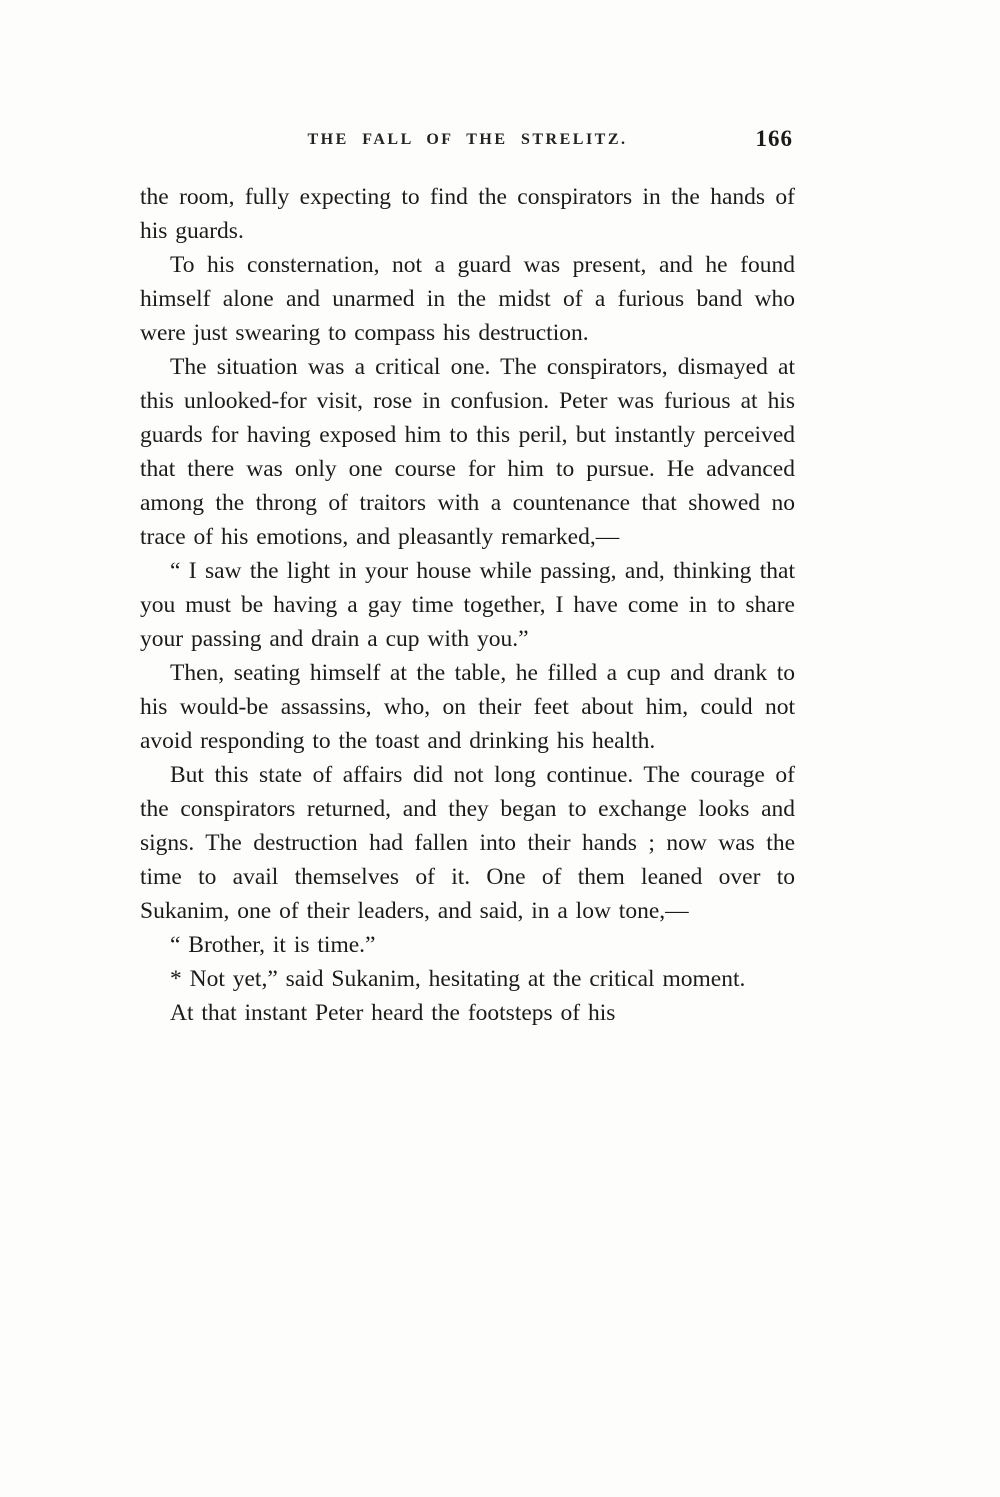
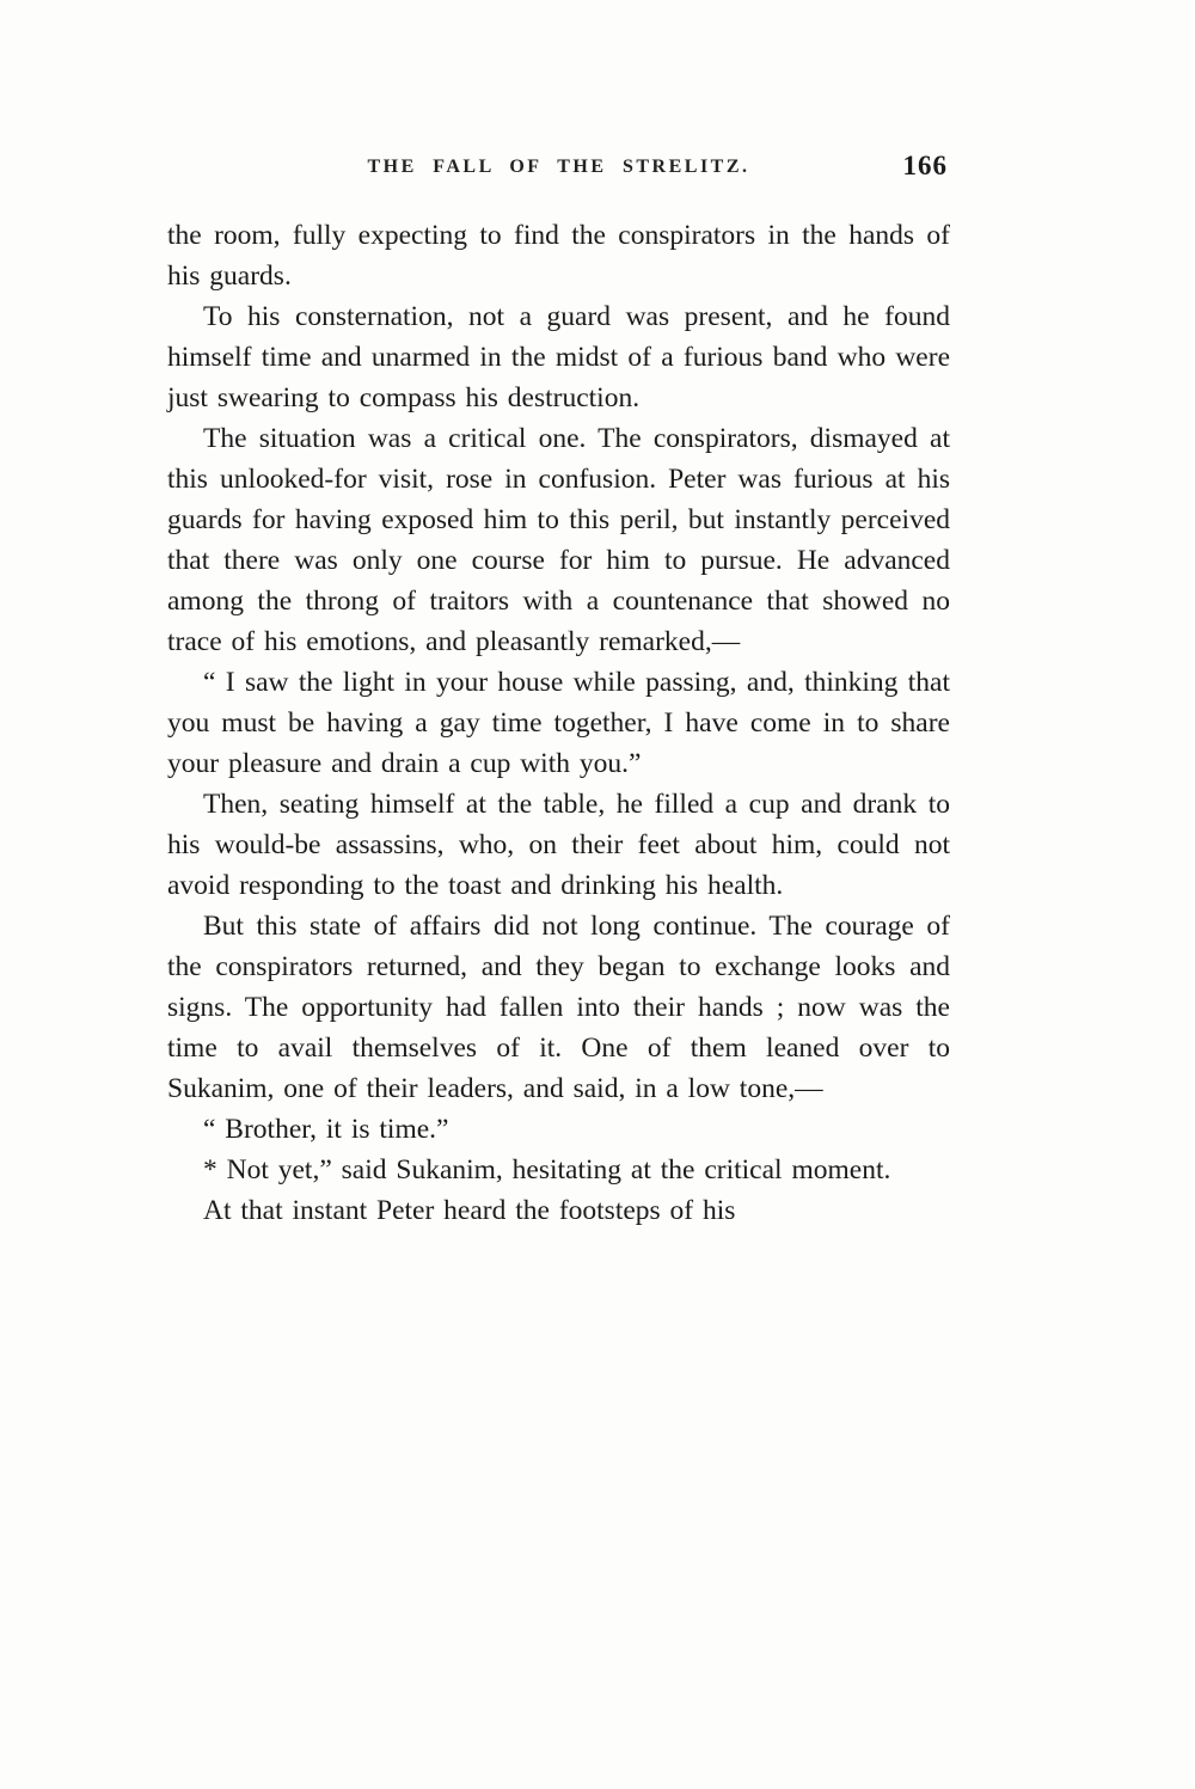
  THE FALL OF THE STRELITZ.
  166
  the room, fully expecting to find the conspirators in the hands of his guards.
- To his consternation, not a guard was present, and he found himself alone and unarmed in the midst of a furious band who were just swearing to compass his destruction.
+ To his consternation, not a guard was present, and he found himself time and unarmed in the midst of a furious band who were just swearing to compass his destruction.
  The situation was a critical one. The conspirators, dismayed at this unlooked-for visit, rose in confusion. Peter was furious at his guards for having exposed him to this peril, but instantly perceived that there was only one course for him to pursue. He advanced among the throng of traitors with a countenance that showed no trace of his emotions, and pleasantly remarked,—
- “ I saw the light in your house while passing, and, thinking that you must be having a gay time together, I have come in to share your passing and drain a cup with you.”
+ “ I saw the light in your house while passing, and, thinking that you must be having a gay time together, I have come in to share your pleasure and drain a cup with you.”
  Then, seating himself at the table, he filled a cup and drank to his would-be assassins, who, on their feet about him, could not avoid responding to the toast and drinking his health.
- But this state of affairs did not long continue. The courage of the conspirators returned, and they began to exchange looks and signs. The destruction had fallen into their hands ; now was the time to avail themselves of it. One of them leaned over to Sukanim, one of their leaders, and said, in a low tone,—
+ But this state of affairs did not long continue. The courage of the conspirators returned, and they began to exchange looks and signs. The opportunity had fallen into their hands ; now was the time to avail themselves of it. One of them leaned over to Sukanim, one of their leaders, and said, in a low tone,—
  “ Brother, it is time.”
  * Not yet,” said Sukanim, hesitating at the critical moment.
  At that instant Peter heard the footsteps of his
